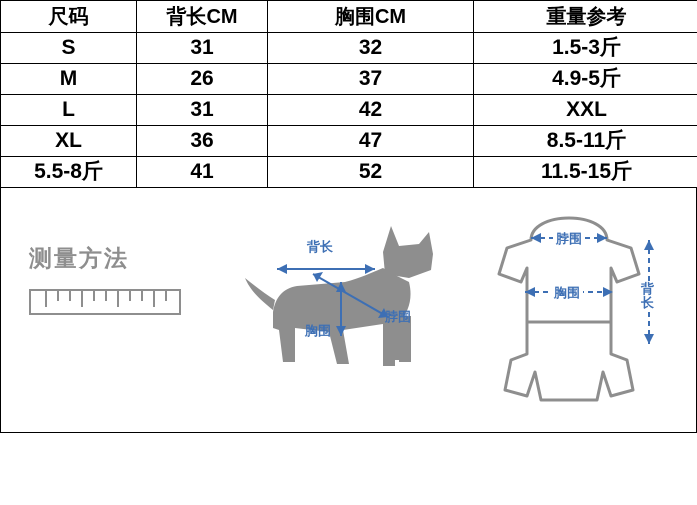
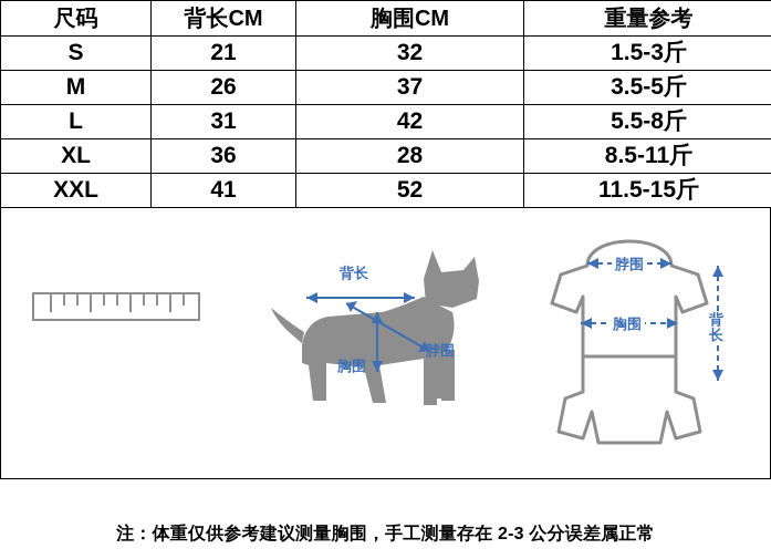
  尺码	背长CM	胸围CM	重量参考
- S	31	32	1.5-3斤
+ S	21	32	1.5-3斤
- M	26	37	4.9-5斤
+ M	26	37	3.5-5斤
- L	31	42	XXL
+ L	31	42	5.5-8斤
- XL	36	47	8.5-11斤
+ XL	36	28	8.5-11斤
- 5.5-8斤	41	52	11.5-15斤
+ XXL	41	52	11.5-15斤
- 测量方法
  背长
  脖围
  胸围
  脖围
  胸围
  背长
+ 注：体重仅供参考建议测量胸围，手工测量存在 2-3 公分误差属正常
